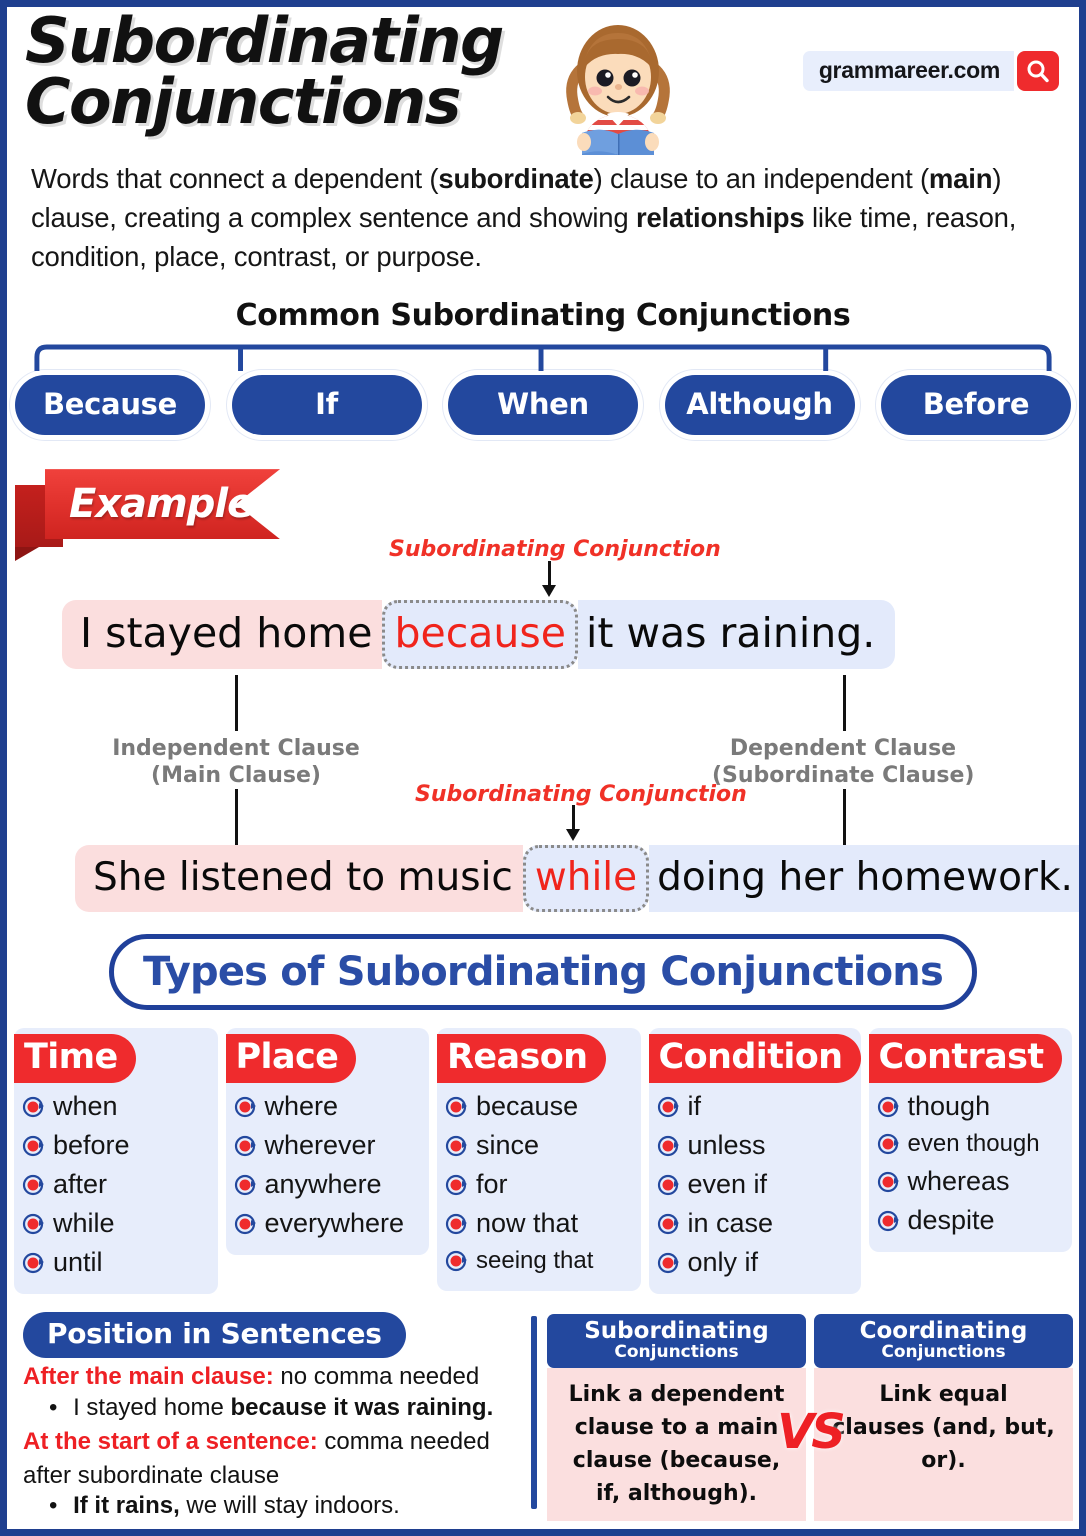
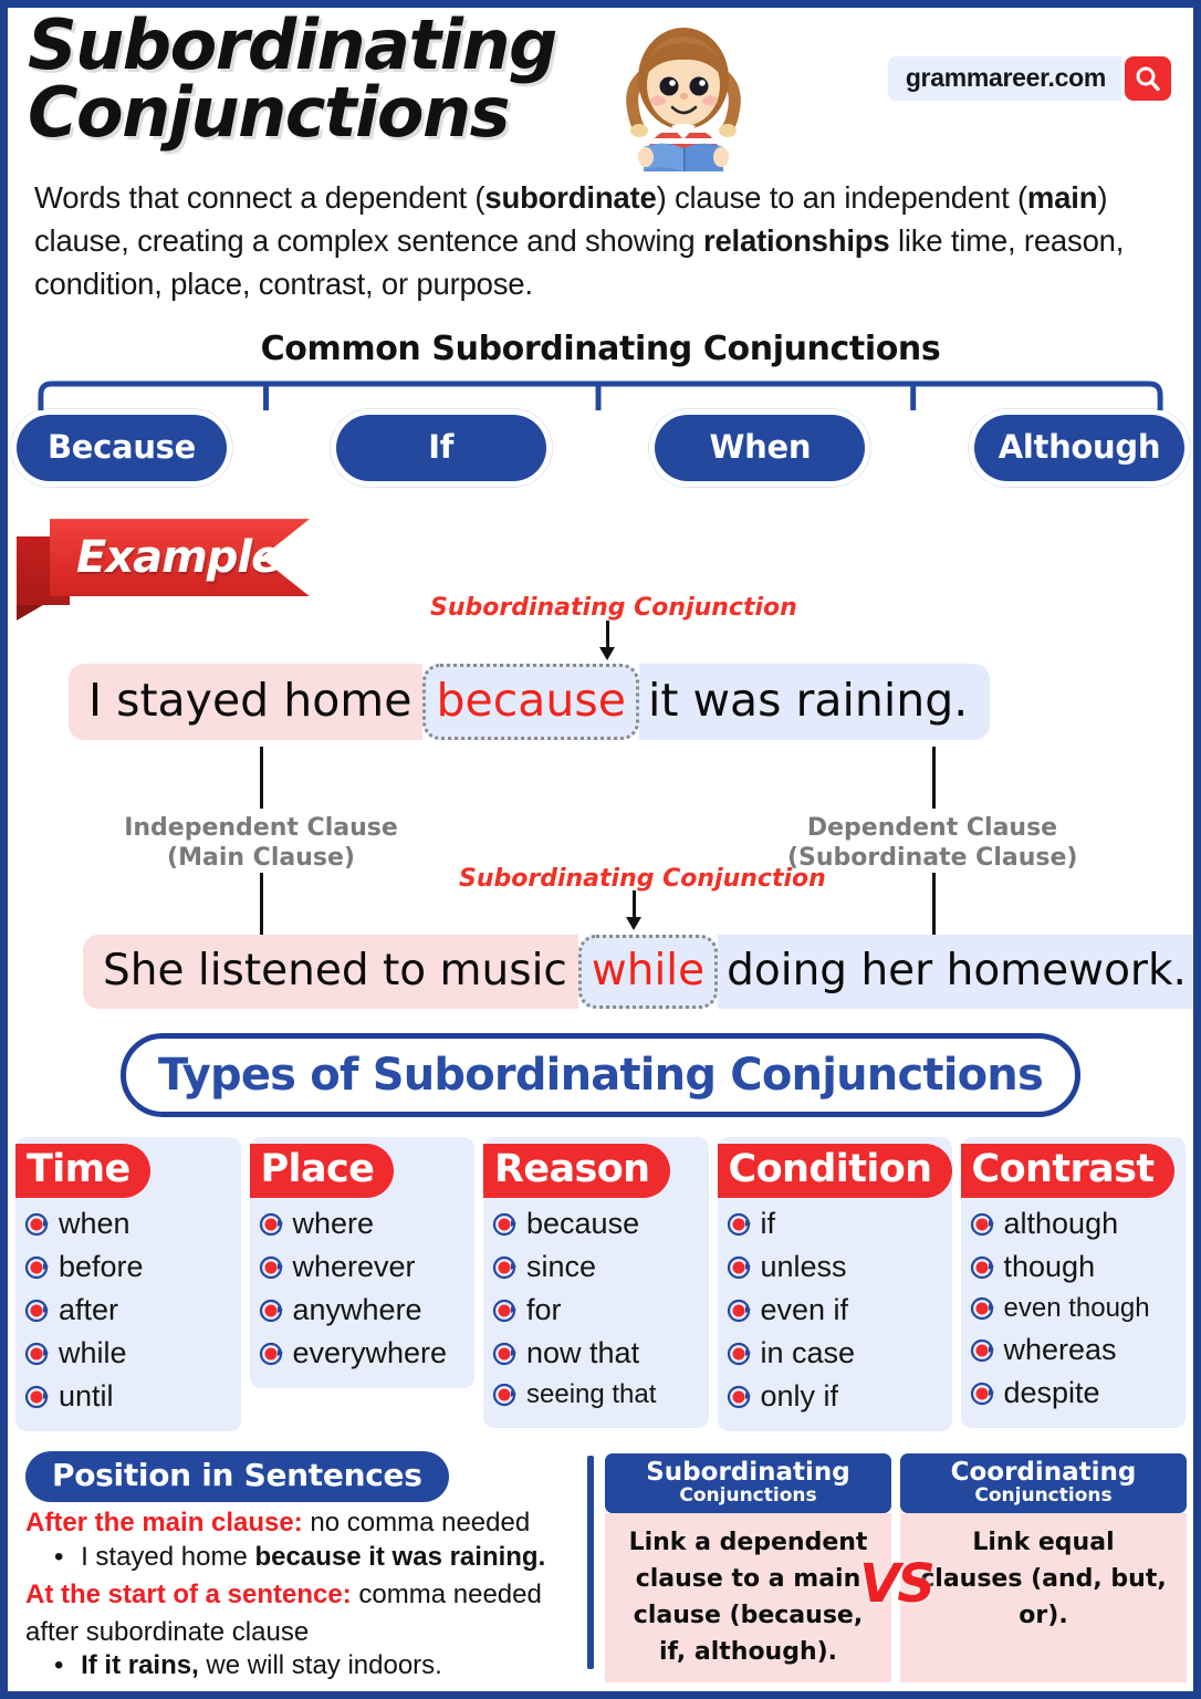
  Subordinating
  Conjunctions
  grammareer.com
  Words that connect a dependent (subordinate) clause to an independent (main) clause, creating a complex sentence and showing relationships like time, reason, condition, place, contrast, or purpose.
  Common Subordinating Conjunctions
  Because
  If
  When
  Although
- Before
  Exampl
  Subordinating Conjunction
  I stayed home
  because
  it was raining.
  Independent Clause
  (Main Clause)
  Dependent Clause
  (Subordinate Clause)
  Subordinating Conjunction
  She listened to music
  while
  doing her homework.
  Types of Subordinating Conjunctions
  Time
  when
  before
  after
  while
  until
  Place
  where
  wherever
  anywhere
  everywhere
  Reason
  because
  since
  for
  now that
  seeing that
  Condition
  if
  unless
  even if
  in case
  only if
  Contrast
+ although
  though
  even though
  whereas
  despite
  Position in Sentences
  After the main clause: no comma needed
  I stayed home because it was raining.
  At the start of a sentence: comma needed
  after subordinate clause
  If it rains, we will stay indoors.
  Subordinating
  Conjunctions
  Link a dependent clause to a main clause (because, if, although).
  Coordinating
  Conjunctions
  Link equal clauses (and, but, or).
  VS
